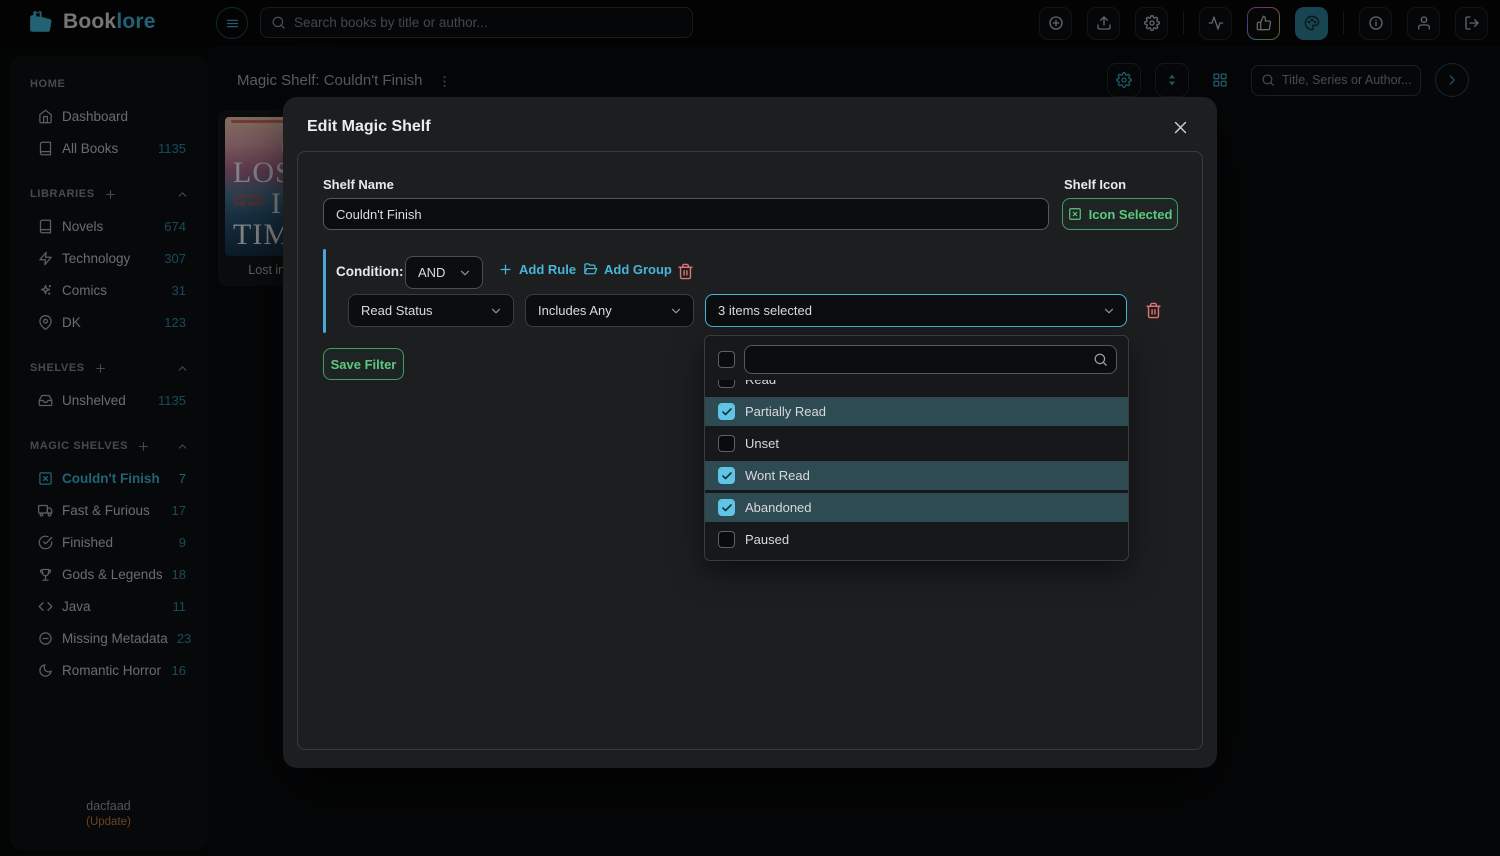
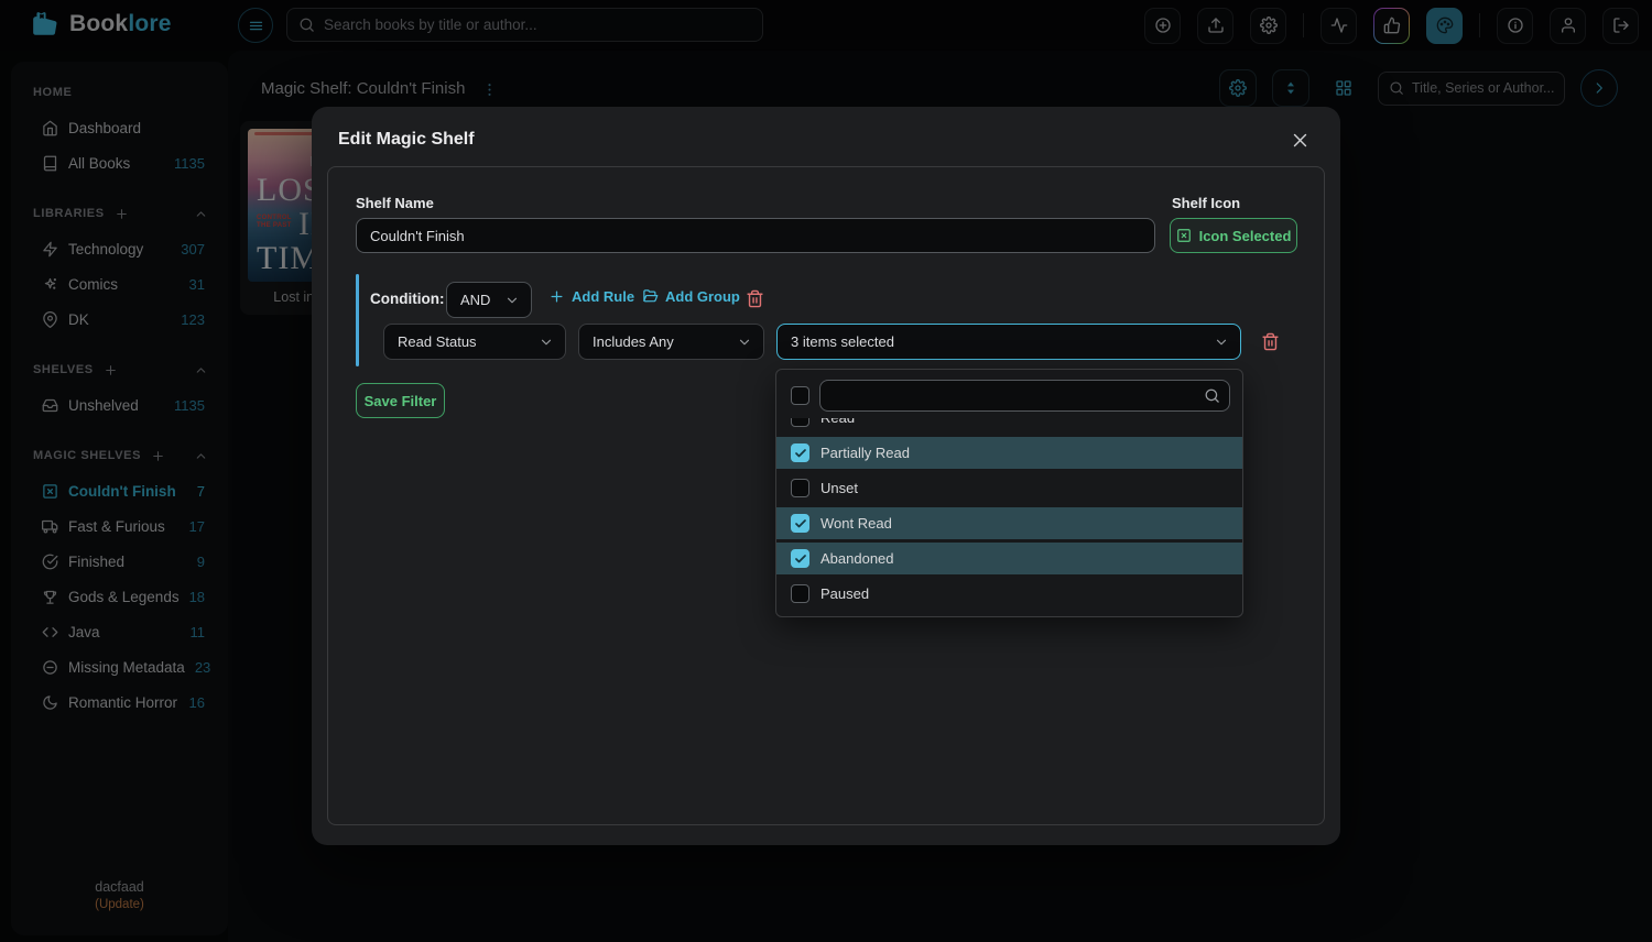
  Booklore
  Search books by title or author...
  HOME
  Dashboard
  All Books
  1135
  LIBRARIES
- Novels
- 674
  Technology
  307
  Comics
  31
  DK
  123
  SHELVES
  Unshelved
  1135
  MAGIC SHELVES
  Couldn't Finish
  7
  Fast & Furious
  17
  Finished
  9
  Gods & Legends
  18
  Java
  11
  Missing Metadata
  23
  Romantic Horror
  16
  dacfaad
  (Update)
  Magic Shelf: Couldn't Finish
  Title, Series or Author...
  TIM
  Edit Magic Shelf
  Shelf Name
  Couldn't Finish
  Shelf Icon
  Icon Selected
  Condition:
  AND
  Add Rule
  Add Group
  Read Status
  Includes Any
  3 items selected
  Save Filter
  Read
  Partially Read
  Unset
  Wont Read
  Abandoned
  Paused
